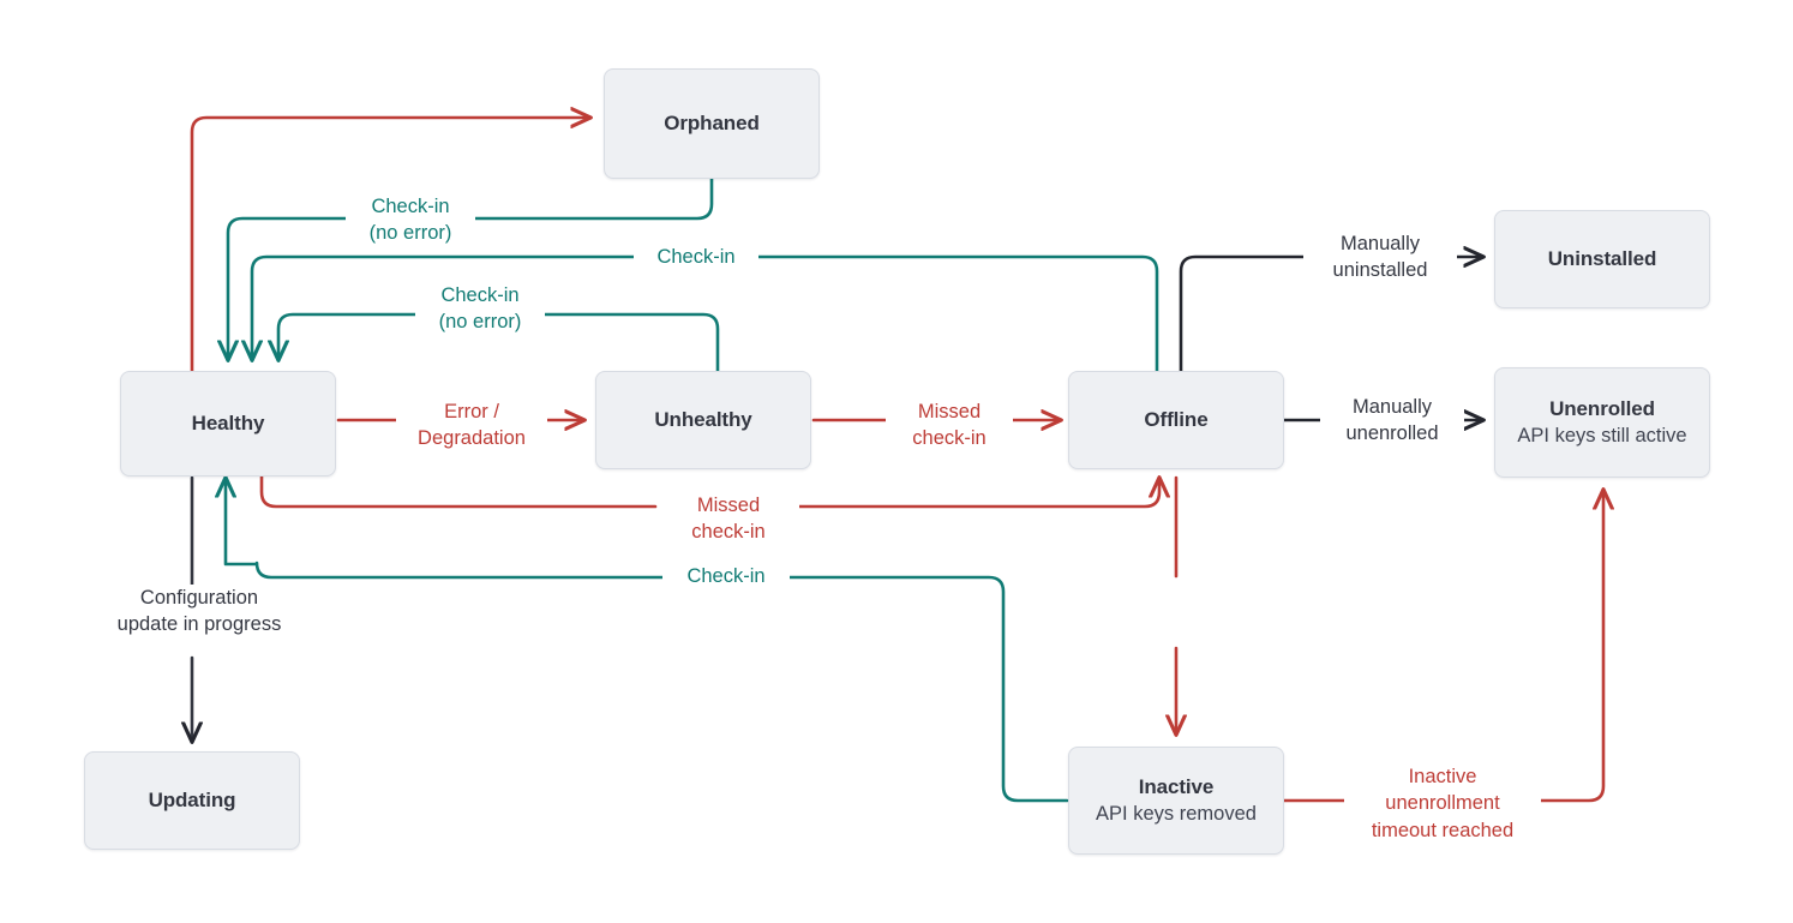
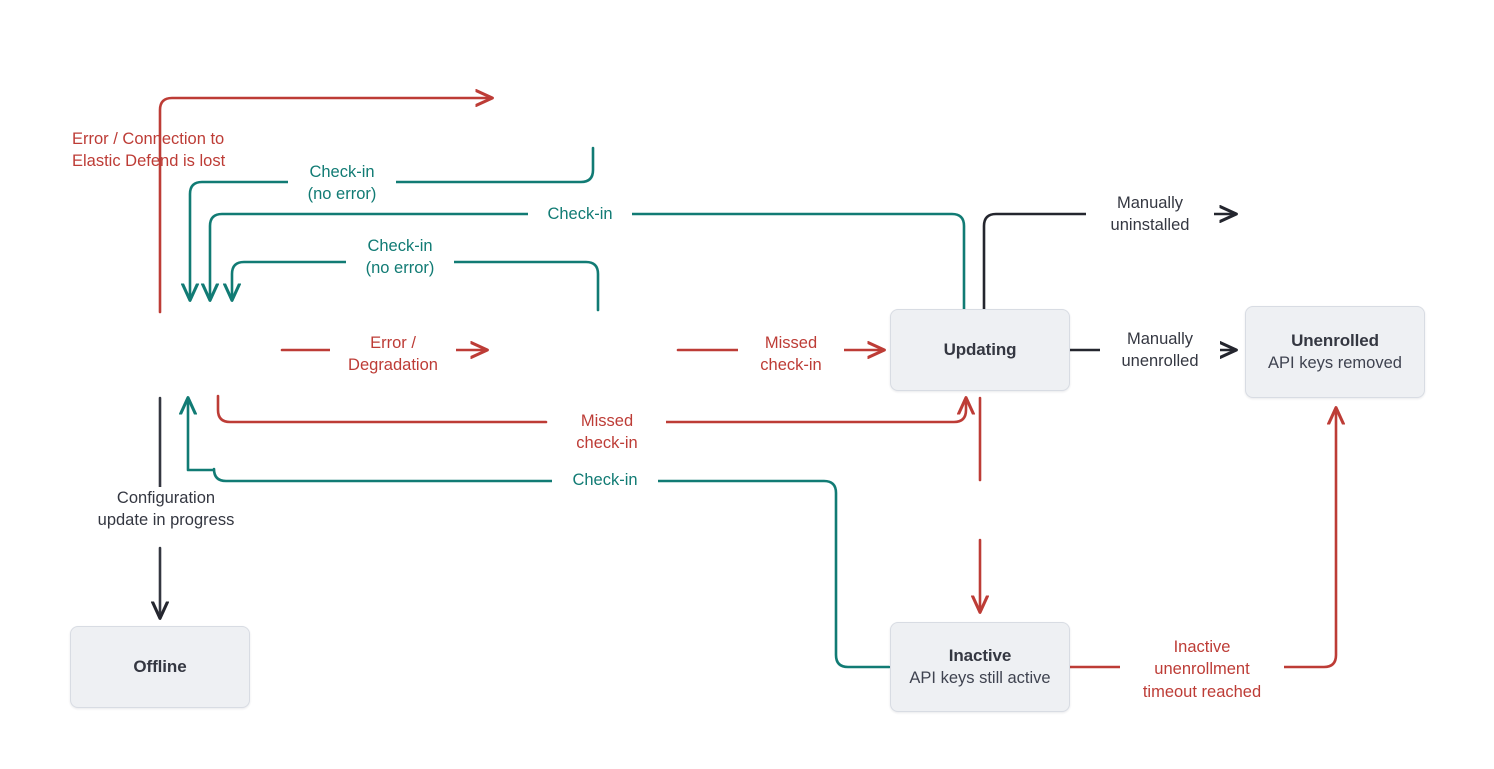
- Orphaned
- Healthy
- Unhealthy
- Offline
+ Updating
- Uninstalled
  Unenrolled
- API keys still active
+ API keys removed
  Inactive
- API keys removed
+ API keys still active
- Updating
+ Offline
+ Error / Connection to
+ Elastic Defend is lost
  Check-in
  (no error)
  Check-in
  Check-in
  (no error)
  Error /
  Degradation
  Missed
  check-in
  Missed
  check-in
  Check-in
  Manually
  uninstalled
  Manually
  unenrolled
  Inactive
  unenrollment
  timeout reached
  Configuration
  update in progress
